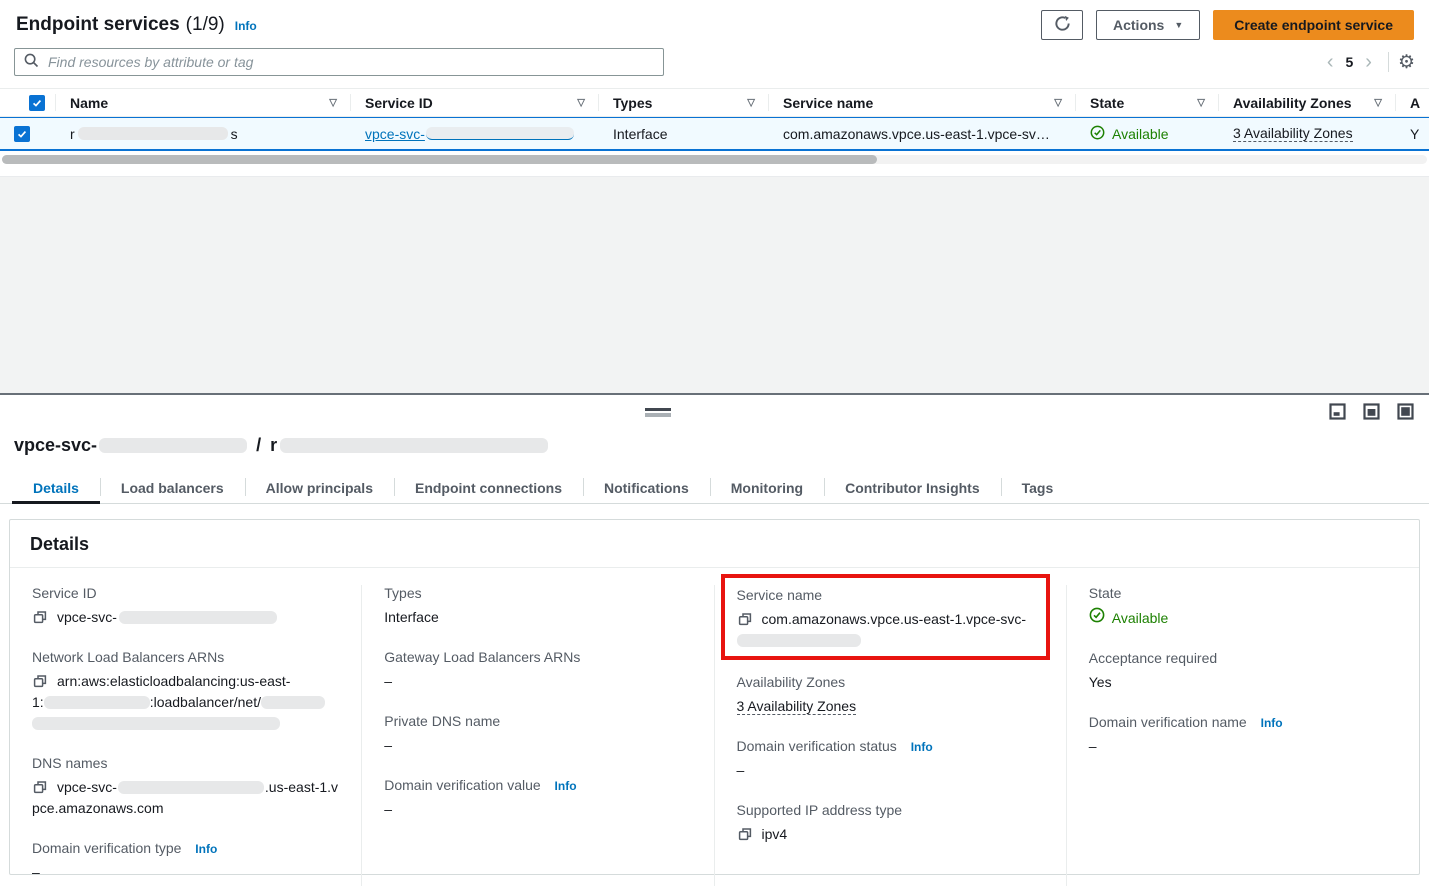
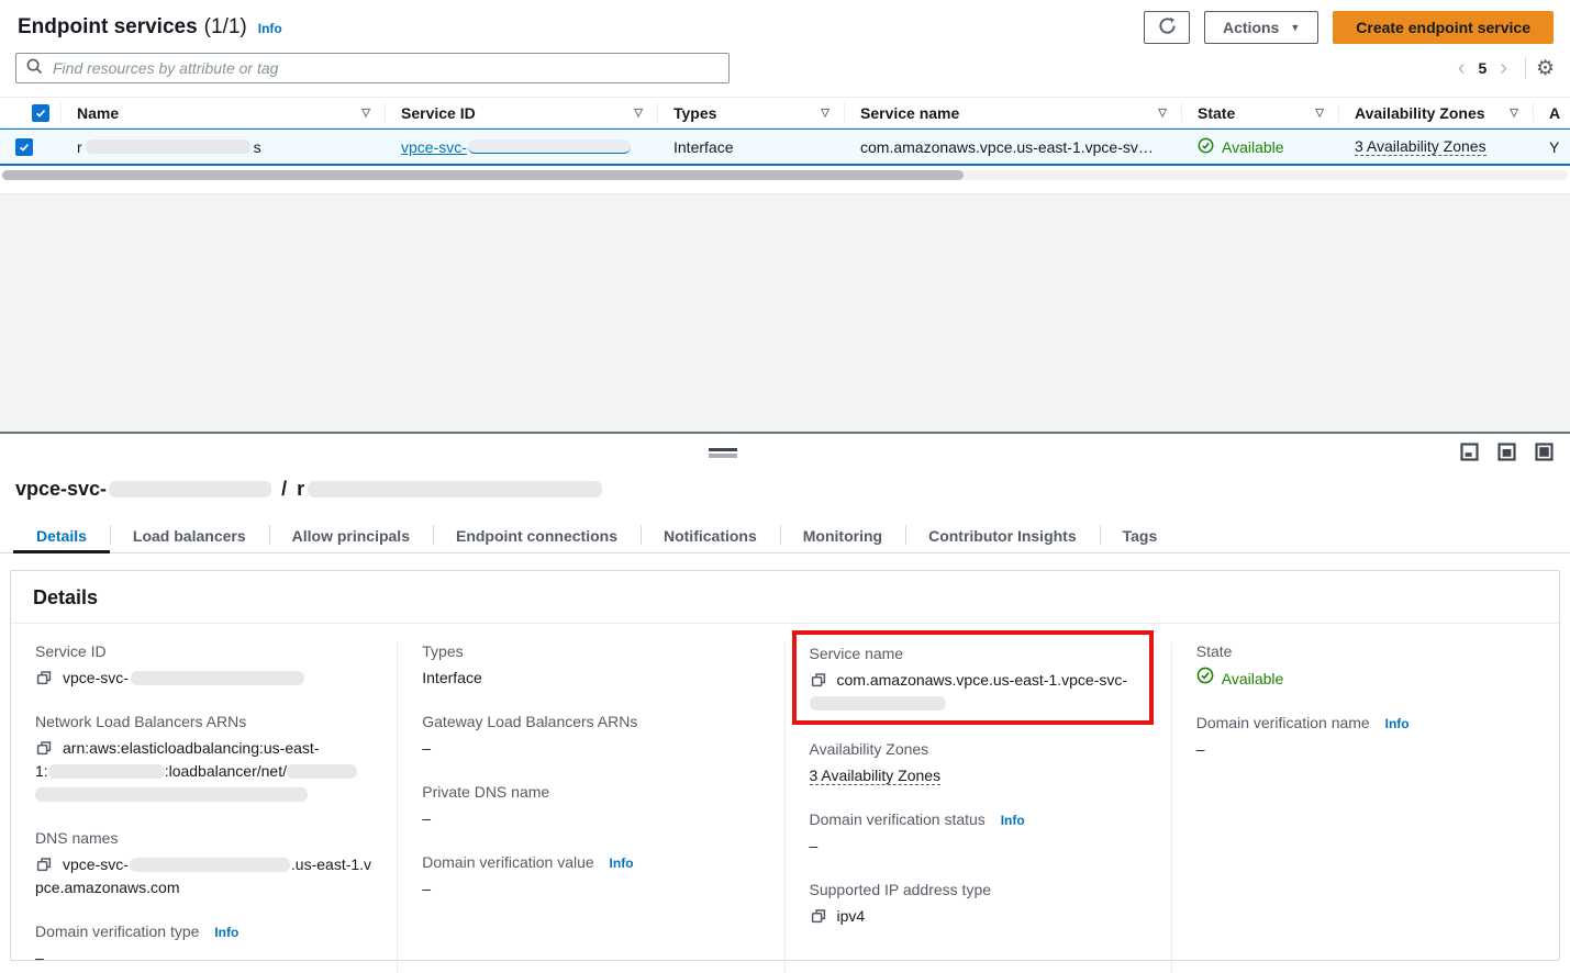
  Endpoint services
- (1/9)
+ (1/1)
  Info
  Actions
  ▼
  Create endpoint service
  Find resources by attribute or tag
  ‹
  5
  ›
  ⚙
  Name
  ▽
  Service ID
  ▽
  Types
  ▽
  Service name
  ▽
  State
  ▽
  Availability Zones
  ▽
  A
  r
  s
  vpce-svc-
  Interface
  com.amazonaws.vpce.us-east-1.vpce-sv…
  Available
  3 Availability Zones
  Y
  vpce-svc-
  /
  r
  Details
  Load balancers
  Allow principals
  Endpoint connections
  Notifications
  Monitoring
  Contributor Insights
  Tags
  Details
  Service ID
  vpce-svc-
  Network Load Balancers ARNs
  arn:aws:elasticloadbalancing:us-east-
  1: :loadbalancer/net/
  DNS names
  vpce-svc- .us-east-1.vpce.amazonaws.com
  Domain verification type Info
  –
  Types
  Interface
  Gateway Load Balancers ARNs
  –
  Private DNS name
  –
  Domain verification value Info
  –
  Service name
  com.amazonaws.vpce.us-east-1.vpce-svc-
  Availability Zones
  3 Availability Zones
  Domain verification status Info
  –
  Supported IP address type
  ipv4
  State
  Available
- Acceptance required
- Yes
  Domain verification name Info
  –
